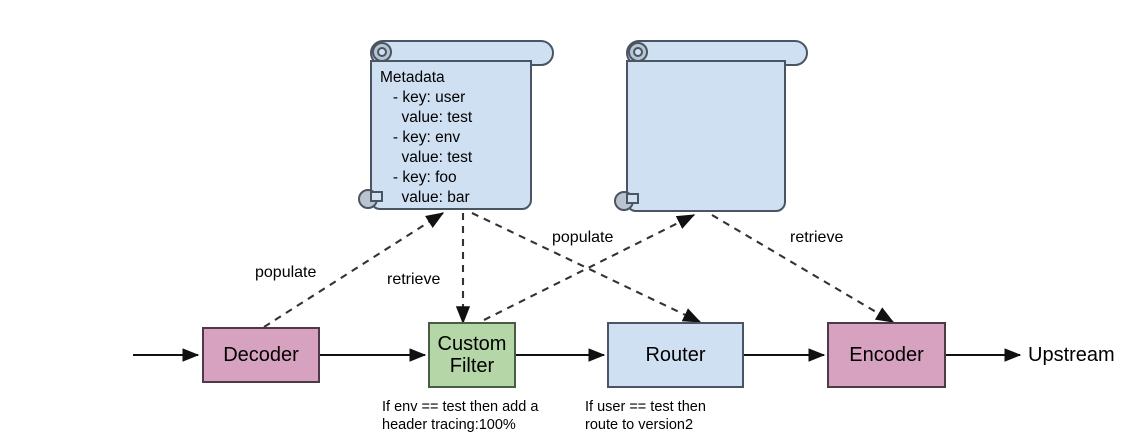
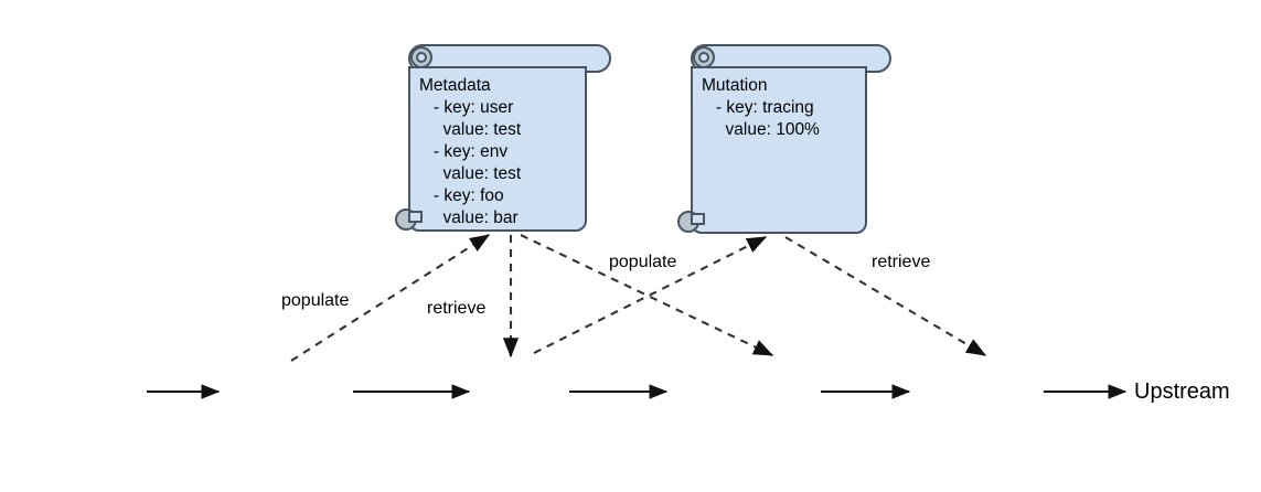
  Upstream
- Decoder
- Custom
- Filter
- Router
- Encoder
- If env == test then add a
- header tracing:100%
- If user == test then
- route to version2
  populate
  retrieve
  populate
  retrieve
  Metadata
  - key: user
  value: test
  - key: env
  value: test
  - key: foo
  value: bar
+ Mutation
+ - key: tracing
+ value: 100%
